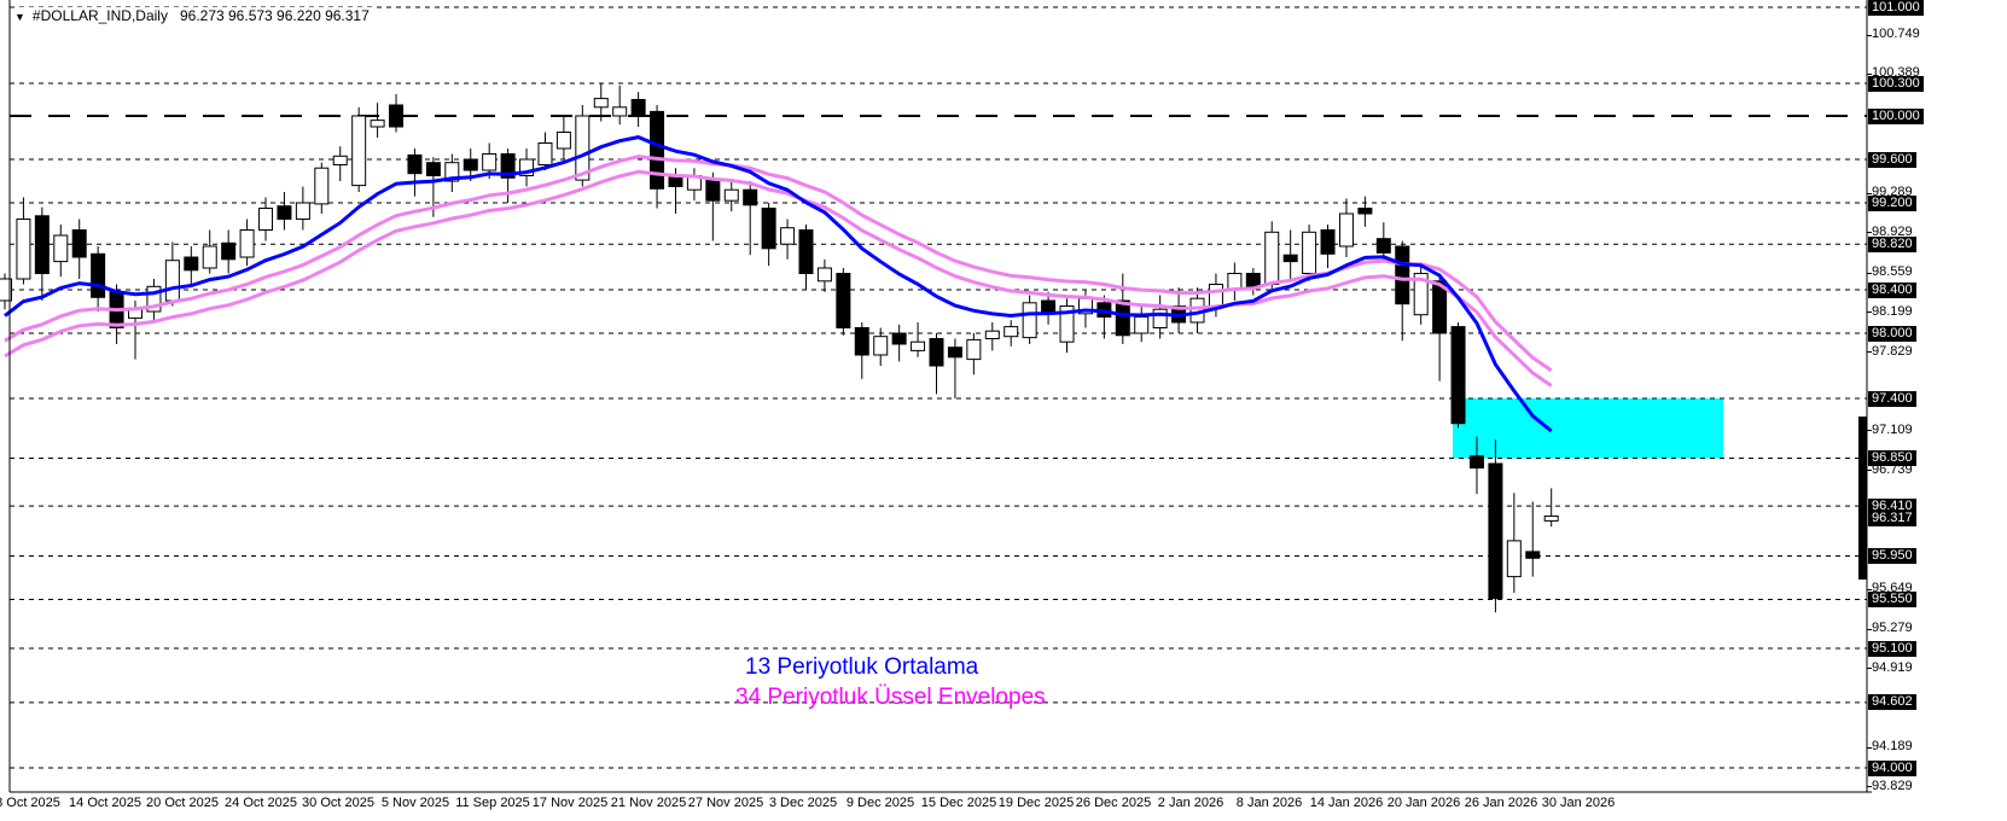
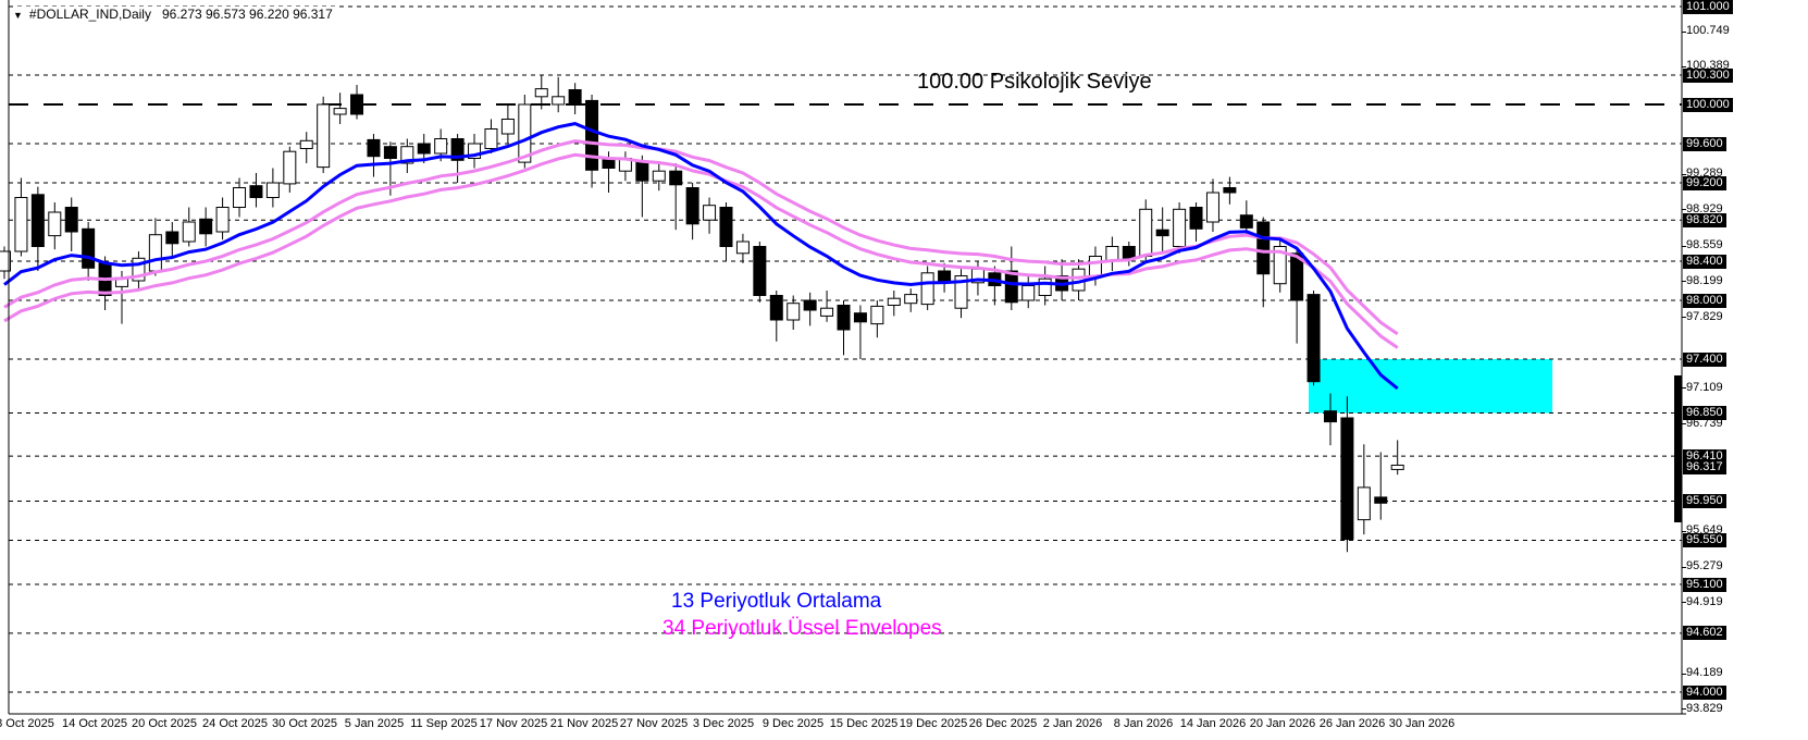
  ▼ #DOLLAR_IND,Daily 96.273 96.573 96.220 96.317
+ 100.00 Psikolojik Seviye
  13 Periyotluk Ortalama
  34 Periyotluk Üssel Envelopes
  100.749
  100.389
  99.289
  98.929
  98.559
  98.199
  97.829
  97.109
  96.739
  95.649
  95.279
  94.919
  94.189
  93.829
  101.000
  100.300
  100.000
  99.600
  99.200
  98.820
  98.400
  98.000
  97.400
  96.850
  96.410
  95.950
  95.550
  95.100
  94.602
  94.000
  96.317
  Oct 2025
  14 Oct 2025
  20 Oct 2025
  24 Oct 2025
  30 Oct 2025
- 5 Nov 2025
+ 5 Jan 2025
  11 Sep 2025
  17 Nov 2025
  21 Nov 2025
  27 Nov 2025
  3 Dec 2025
  9 Dec 2025
  15 Dec 2025
  19 Dec 2025
  26 Dec 2025
  2 Jan 2026
  8 Jan 2026
  14 Jan 2026
  20 Jan 2026
  26 Jan 2026
  30 Jan 2026
